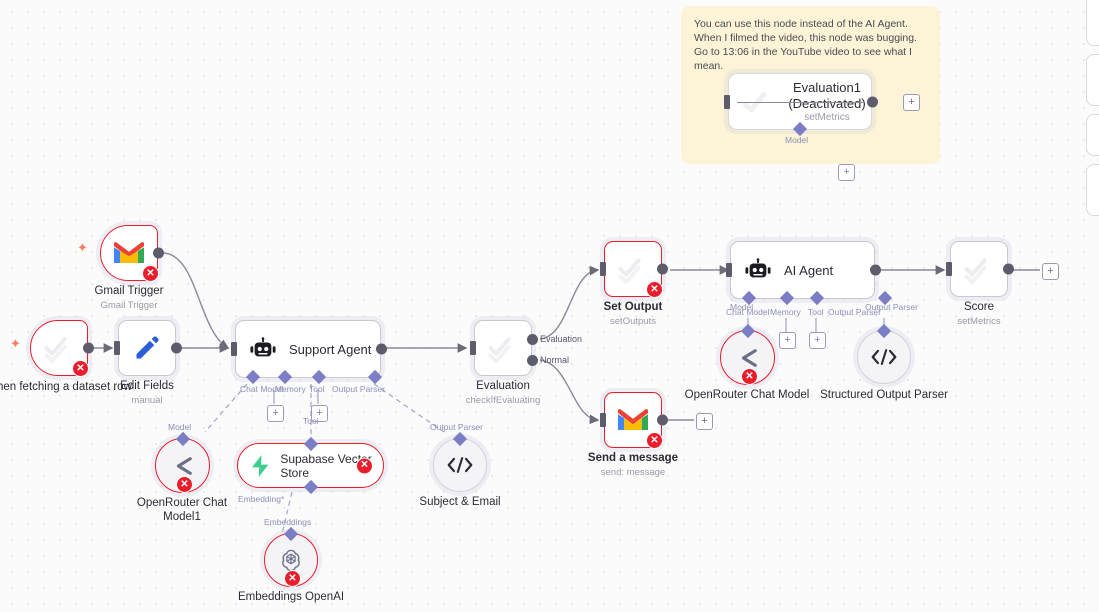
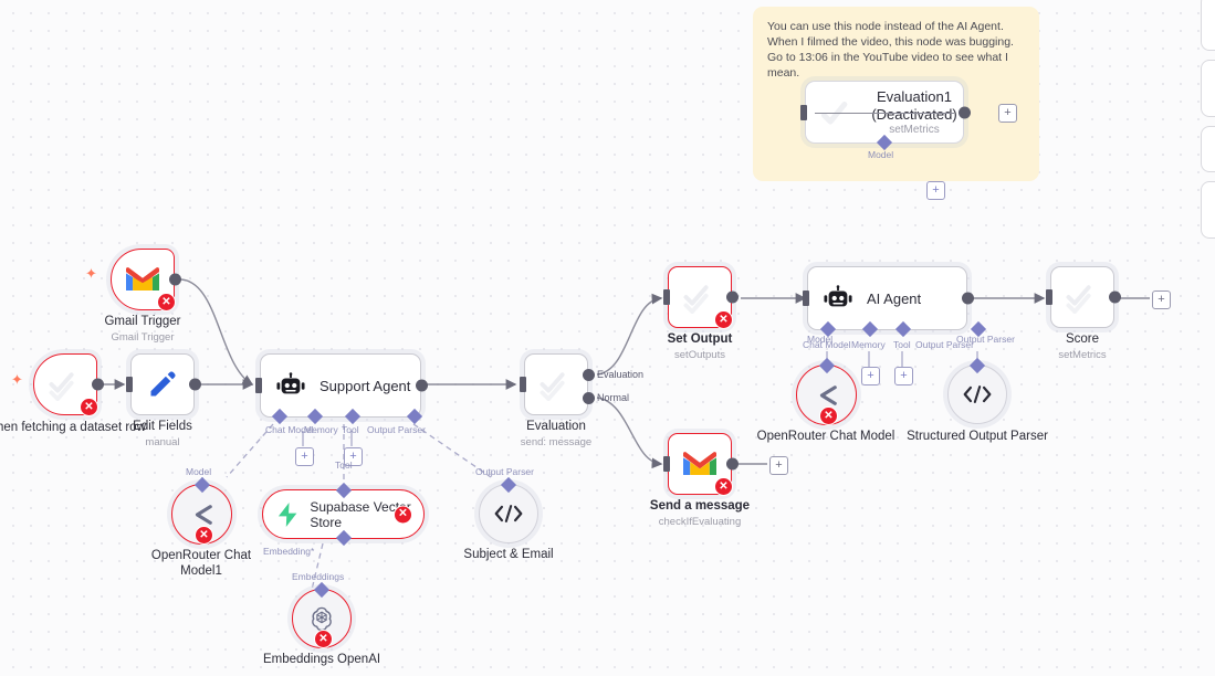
  You can use this node instead of the AI Agent. When I filmed the video, this node was bugging. Go to 13:06 in the YouTube video to see what I mean.
  Evaluation1
  (Deactivated)
  setMetrics
  Model
  +
  +
  ✕
  Gmail Trigger
  Gmail Trigger
  ✦
  ✕
  hen fetching a dataset row
  ✦
  Edit Fields
  manual
  Support Agent
  Chat Model
  Memory
  Tool
  Output Parser
  +
  +
  Tool
  Evaluation
  Normal
  Evaluation
- checkIfEvaluating
+ send: message
  ✕
  Set Output
  setOutputs
  AI Agent
  Model
  Chat Model
  Memory
  Tool
  Output Parser
  Output Parser
  +
  +
  Score
  setMetrics
  +
  ✕
  Send a message
- send: message
+ checkIfEvaluating
  +
  ✕
  OpenRouter Chat Model1
  Model
  Supabase Vec Store
  ✕
  Embedding*
  Subject & Email
  Output Parser
  ✕
  Embeddings OpenAI
  Embeddings
  ✕
  OpenRouter Chat Model
  Structured Output Parser
